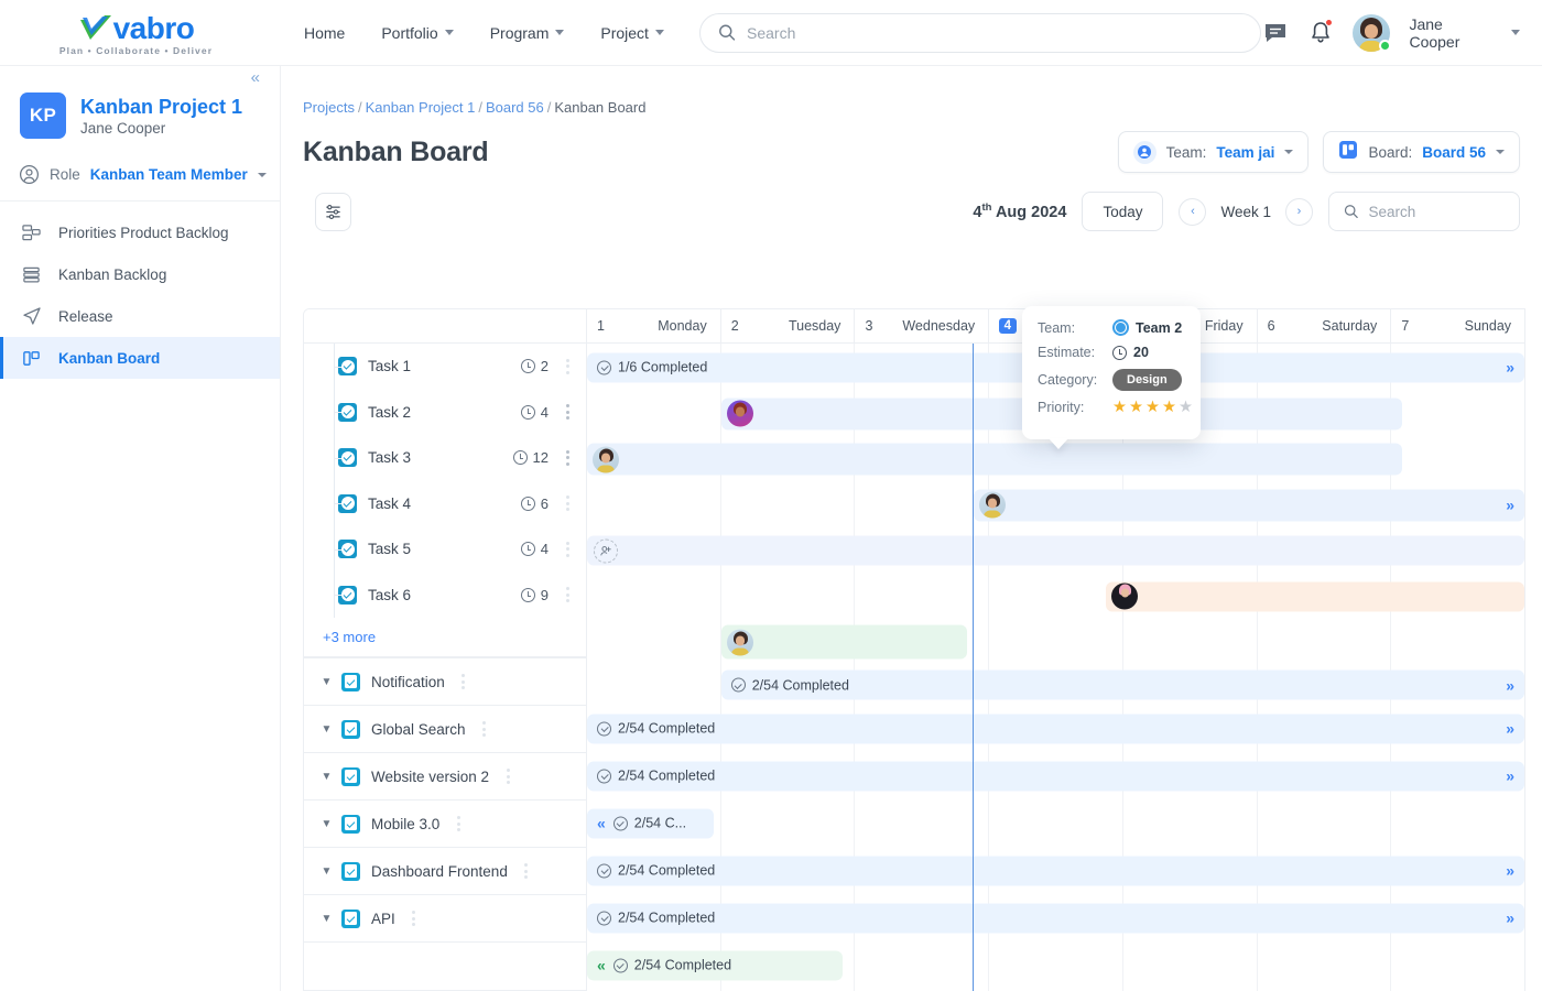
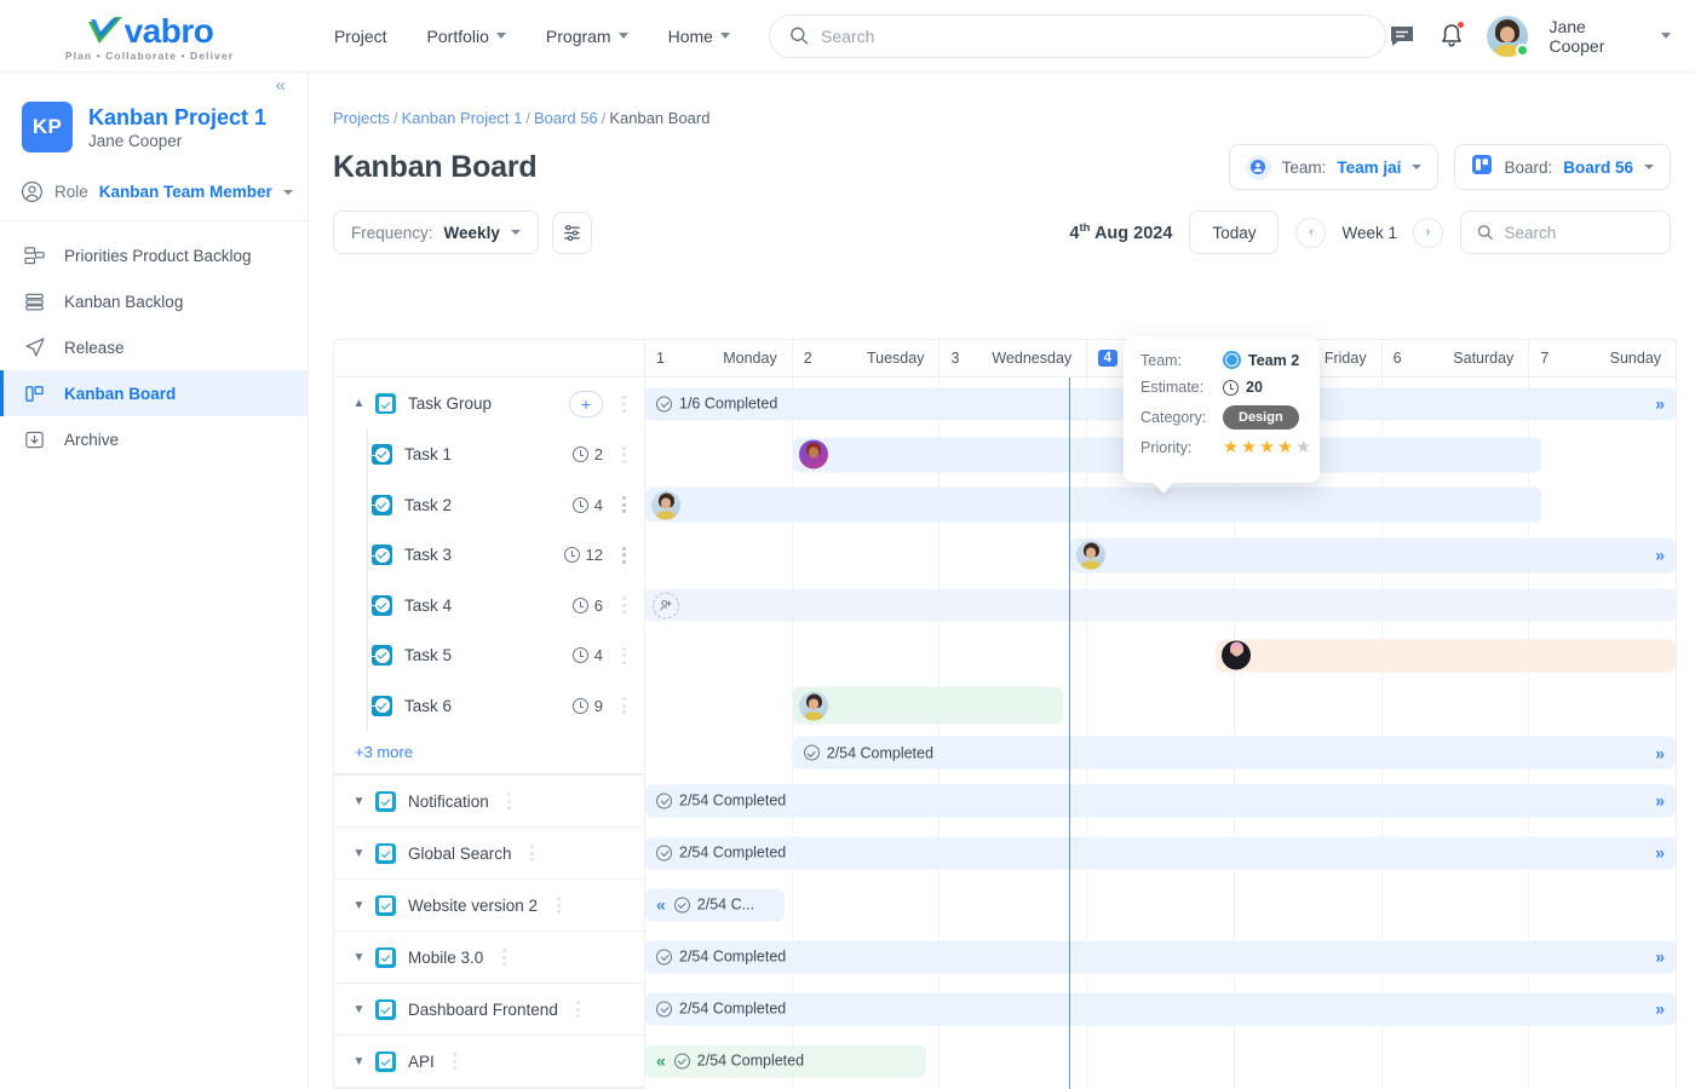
  vabro
  Plan • Collaborate • Deliver
- Home
+ Project
  Portfolio
  Program
- Project
+ Home
  Search
  Jane Cooper
  «
  KP
  Kanban Project 1
  Jane Cooper
  Role
  Kanban Team Member
  Priorities Product Backlog
  Kanban Backlog
  Release
  Kanban Board
+ Archive
  Projects / Kanban Project 1 / Board 56 / Kanban Board
  Kanban Board
  Team:
  Team jai
  Board:
  Board 56
+ Frequency:
+ Weekly
  4th Aug 2024
  Today
  ‹
  Week 1
  ›
  Search
+ ▲
+ Task Group
+ +
  Task 1
  2
  Task 2
  4
  Task 3
  12
  Task 4
  6
  Task 5
  4
  Task 6
  9
  +3 more
  ▼
  Notification
  ▼
  Global Search
  ▼
  Website version 2
  ▼
  Mobile 3.0
  ▼
  Dashboard Frontend
  ▼
  API
  1
  Monday
  2
  Tuesday
  3
  Wednesday
  4
  Friday
  6
  Saturday
  7
  Sunday
  1/6 Completed
  »
  »
  2/54 Completed
  »
  2/54 Completed
  »
  2/54 Completed
  »
  «
  2/54 C...
  2/54 Completed
  »
  2/54 Completed
  »
  «
  2/54 Completed
  Team:
  Team 2
  Estimate:
  20
  Category:
  Design
  Priority:
  ★
  ★
  ★
  ★
  ★
